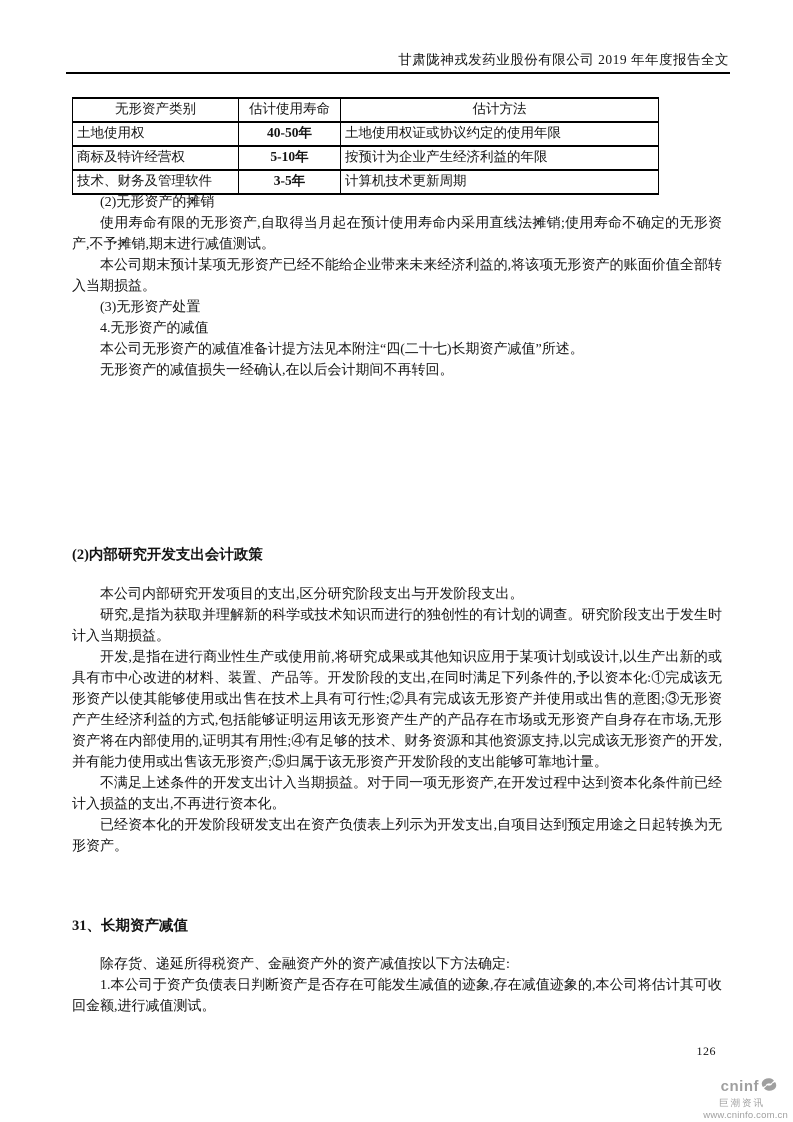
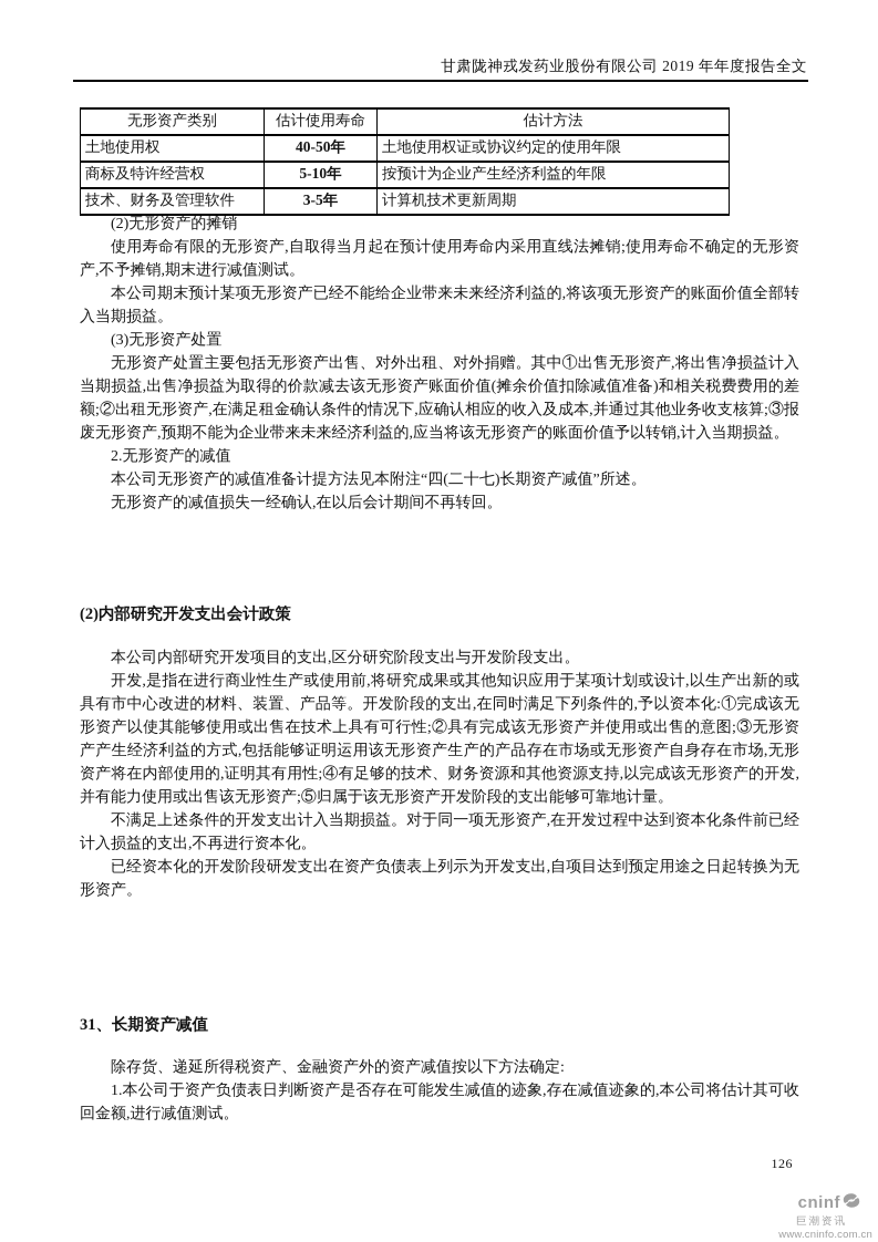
  甘肃陇神戎发药业股份有限公司 2019 年年度报告全文
  无形资产类别	估计使用寿命	估计方法
  土地使用权	40-50年	土地使用权证或协议约定的使用年限
  商标及特许经营权	5-10年	按预计为企业产生经济利益的年限
  技术、财务及管理软件	3-5年	计算机技术更新周期
  (2)无形资产的摊销
  使用寿命有限的无形资产,自取得当月起在预计使用寿命内采用直线法摊销;使用寿命不确定的无形资产,不予摊销,期末进行减值测试。
  本公司期末预计某项无形资产已经不能给企业带来未来经济利益的,将该项无形资产的账面价值全部转入当期损益。
  (3)无形资产处置
+ 无形资产处置主要包括无形资产出售、对外出租、对外捐赠。其中①出售无形资产,将出售净损益计入当期损益,出售净损益为取得的价款减去该无形资产账面价值(摊余价值扣除减值准备)和相关税费费用的差额;②出租无形资产,在满足租金确认条件的情况下,应确认相应的收入及成本,并通过其他业务收支核算;③报废无形资产,预期不能为企业带来未来经济利益的,应当将该无形资产的账面价值予以转销,计入当期损益。
- 4.无形资产的减值
+ 2.无形资产的减值
  本公司无形资产的减值准备计提方法见本附注“四(二十七)长期资产减值”所述。
  无形资产的减值损失一经确认,在以后会计期间不再转回。
  (2)内部研究开发支出会计政策
  本公司内部研究开发项目的支出,区分研究阶段支出与开发阶段支出。
- 研究,是指为获取并理解新的科学或技术知识而进行的独创性的有计划的调查。研究阶段支出于发生时计入当期损益。
  开发,是指在进行商业性生产或使用前,将研究成果或其他知识应用于某项计划或设计,以生产出新的或具有市中心改进的材料、装置、产品等。开发阶段的支出,在同时满足下列条件的,予以资本化:①完成该无形资产以使其能够使用或出售在技术上具有可行性;②具有完成该无形资产并使用或出售的意图;③无形资产产生经济利益的方式,包括能够证明运用该无形资产生产的产品存在市场或无形资产自身存在市场,无形资产将在内部使用的,证明其有用性;④有足够的技术、财务资源和其他资源支持,以完成该无形资产的开发,并有能力使用或出售该无形资产;⑤归属于该无形资产开发阶段的支出能够可靠地计量。
  不满足上述条件的开发支出计入当期损益。对于同一项无形资产,在开发过程中达到资本化条件前已经计入损益的支出,不再进行资本化。
  已经资本化的开发阶段研发支出在资产负债表上列示为开发支出,自项目达到预定用途之日起转换为无形资产。
  31、长期资产减值
  除存货、递延所得税资产、金融资产外的资产减值按以下方法确定:
  1.本公司于资产负债表日判断资产是否存在可能发生减值的迹象,存在减值迹象的,本公司将估计其可收回金额,进行减值测试。
  126
  cninf
  巨潮资讯
  www.cninfo.com.cn
